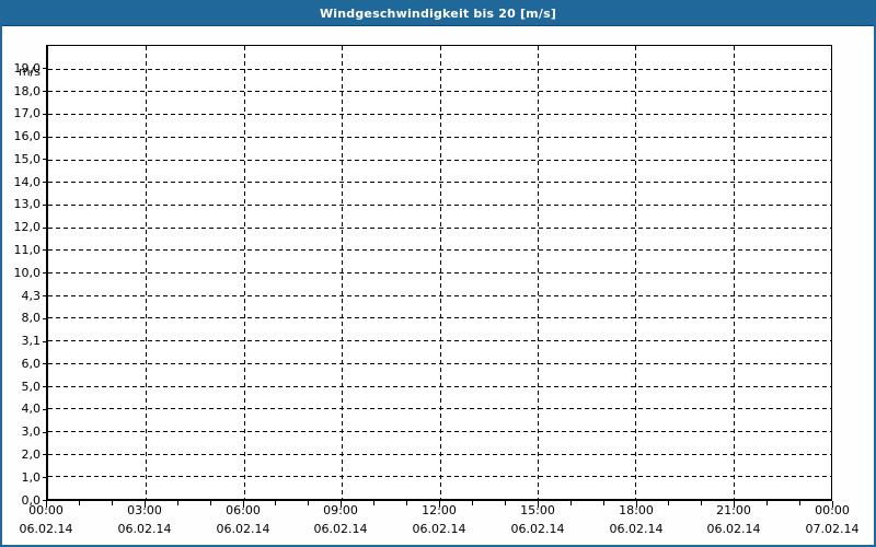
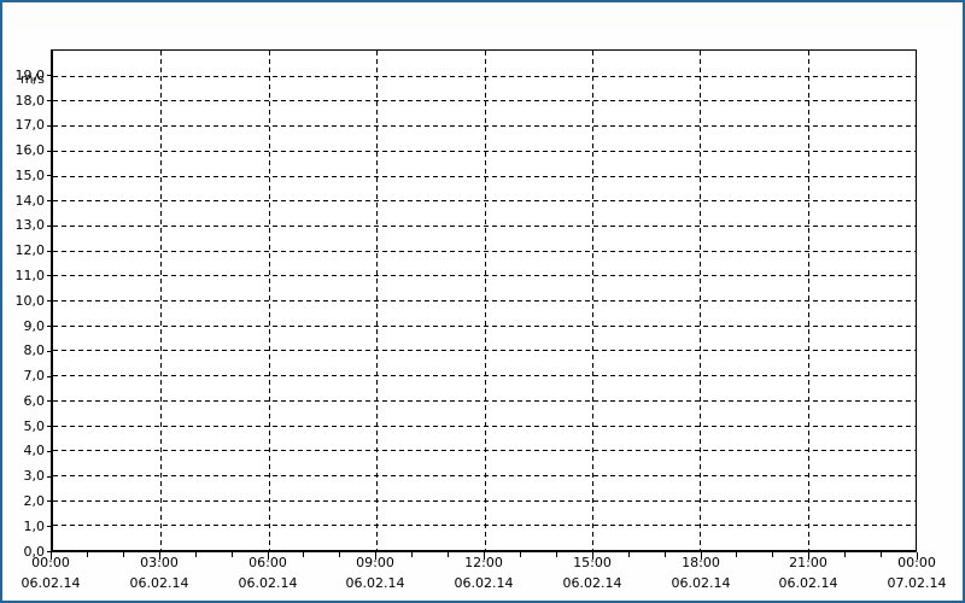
- Windgeschwindigkeit bis 20 [m/s]
  m/s
  0,0
  1,0
  2,0
  3,0
  4,0
  5,0
  6,0
- 3,1
+ 7,0
  8,0
- 4,3
+ 9,0
  10,0
  11,0
  12,0
  13,0
  14,0
  15,0
  16,0
  17,0
  18,0
  19,0
  00:00
  06.02.14
  03:00
  06.02.14
  06:00
  06.02.14
  09:00
  06.02.14
  12:00
  06.02.14
  15:00
  06.02.14
  18:00
  06.02.14
  21:00
  06.02.14
  00:00
  07.02.14
